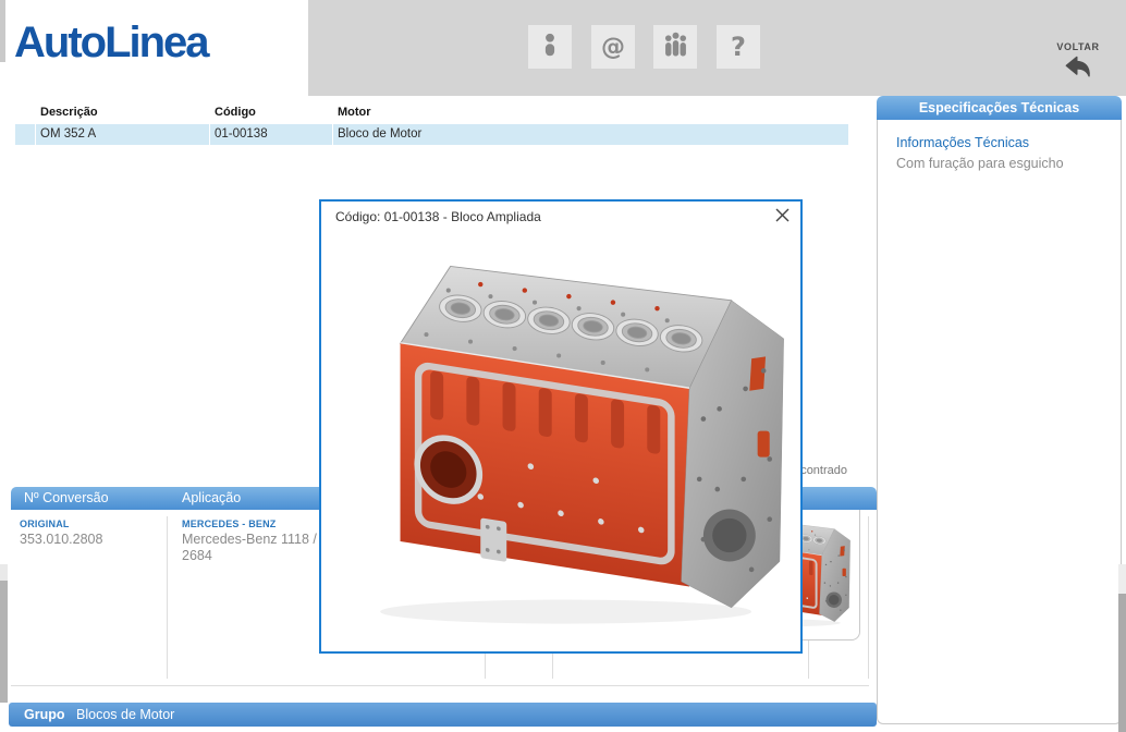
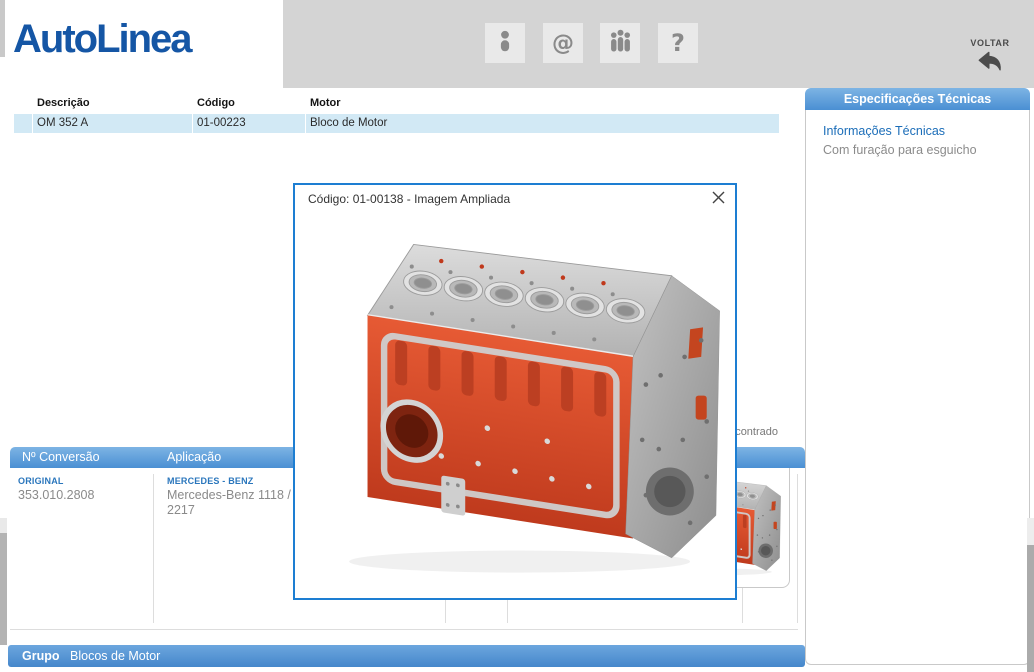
  AutoLinea
  @
  ?
  VOLTAR
  Descrição
  Código
  Motor
  OM 352 A
- 01-00138
+ 01-00223
  Bloco de Motor
  Especificações Técnicas
  Informações Técnicas
  Com furação para esguicho
  Nº Conversão
  Aplicação
  ORIGINAL
  353.010.2808
  MERCEDES - BENZ
  Mercedes-Benz 1118 /
- 2684
+ 2217
- Código: 01-00138 - Bloco Ampliada
+ Código: 01-00138 - Imagem Ampliada
  Grupo
  Blocos de Motor
